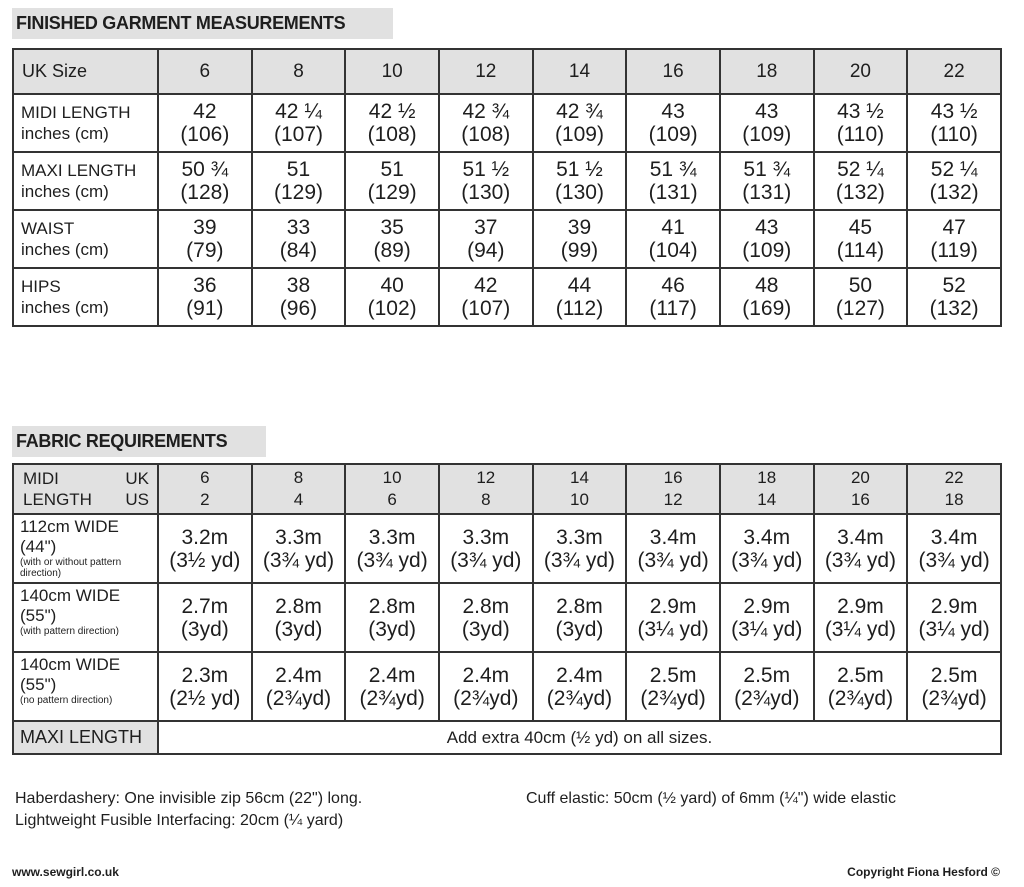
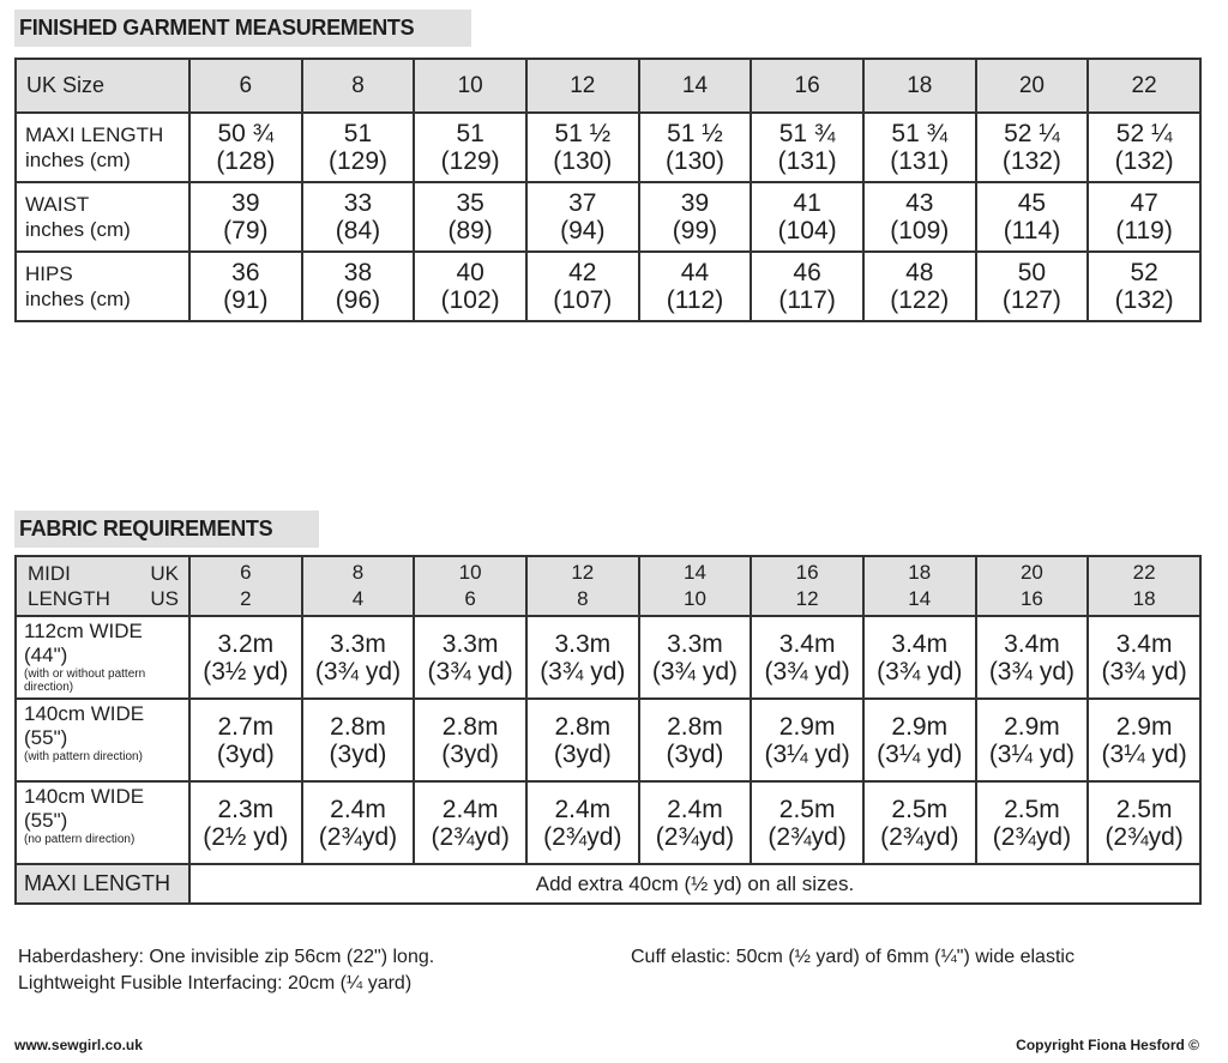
  FINISHED GARMENT MEASUREMENTS
  UK Size	6	8	10	12	14	16	18	20	22
- MIDI LENGTHinches (cm)	42(106)	42 ¼(107)	42 ½(108)	42 ¾(108)	42 ¾(109)	43(109)	43(109)	43 ½(110)	43 ½(110)
  MAXI LENGTHinches (cm)	50 ¾(128)	51(129)	51(129)	51 ½(130)	51 ½(130)	51 ¾(131)	51 ¾(131)	52 ¼(132)	52 ¼(132)
  WAISTinches (cm)	39(79)	33(84)	35(89)	37(94)	39(99)	41(104)	43(109)	45(114)	47(119)
- HIPSinches (cm)	36(91)	38(96)	40(102)	42(107)	44(112)	46(117)	48(169)	50(127)	52(132)
+ HIPSinches (cm)	36(91)	38(96)	40(102)	42(107)	44(112)	46(117)	48(122)	50(127)	52(132)
  FABRIC REQUIREMENTS
  MIDI UKLENGTH US	62	84	106	128	1410	1612	1814	2016	2218
  112cm WIDE(44")(with or without pattern direction)	3.2m(3½ yd)	3.3m(3¾ yd)	3.3m(3¾ yd)	3.3m(3¾ yd)	3.3m(3¾ yd)	3.4m(3¾ yd)	3.4m(3¾ yd)	3.4m(3¾ yd)	3.4m(3¾ yd)
  140cm WIDE(55")(with pattern direction)	2.7m(3yd)	2.8m(3yd)	2.8m(3yd)	2.8m(3yd)	2.8m(3yd)	2.9m(3¼ yd)	2.9m(3¼ yd)	2.9m(3¼ yd)	2.9m(3¼ yd)
  140cm WIDE(55")(no pattern direction)	2.3m(2½ yd)	2.4m(2¾yd)	2.4m(2¾yd)	2.4m(2¾yd)	2.4m(2¾yd)	2.5m(2¾yd)	2.5m(2¾yd)	2.5m(2¾yd)	2.5m(2¾yd)
  MAXI LENGTH	Add extra 40cm (½ yd) on all sizes.
  Haberdashery: One invisible zip 56cm (22") long.
  Lightweight Fusible Interfacing: 20cm (¼ yard)
  Cuff elastic: 50cm (½ yard) of 6mm (¼") wide elastic
  www.sewgirl.co.uk
  Copyright Fiona Hesford ©
